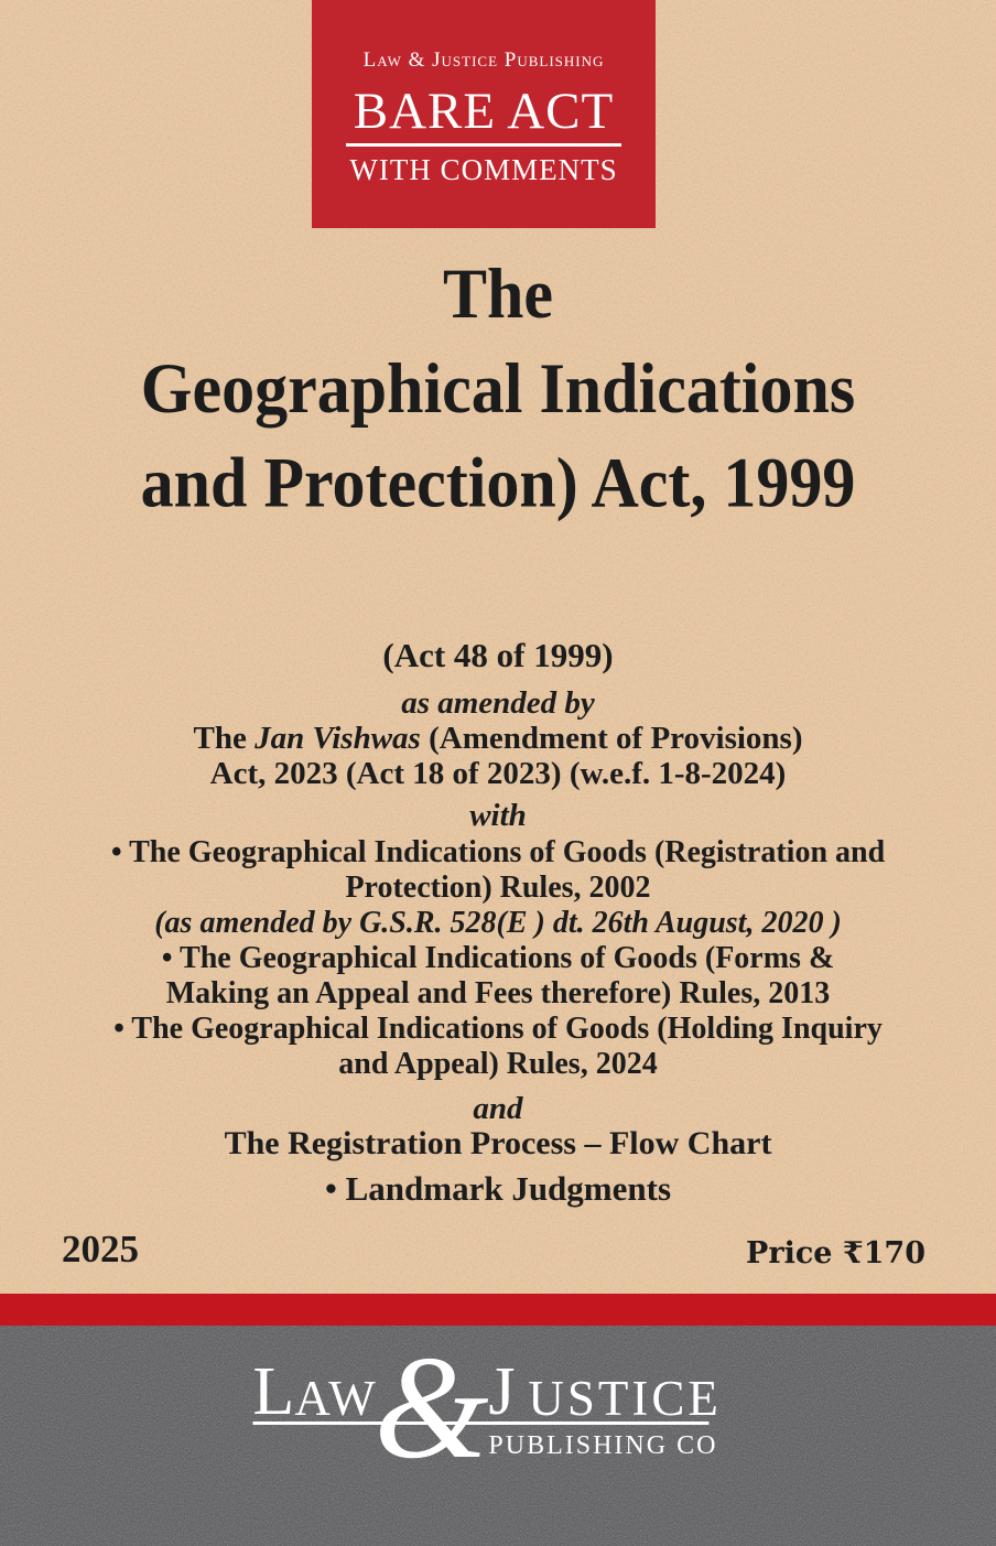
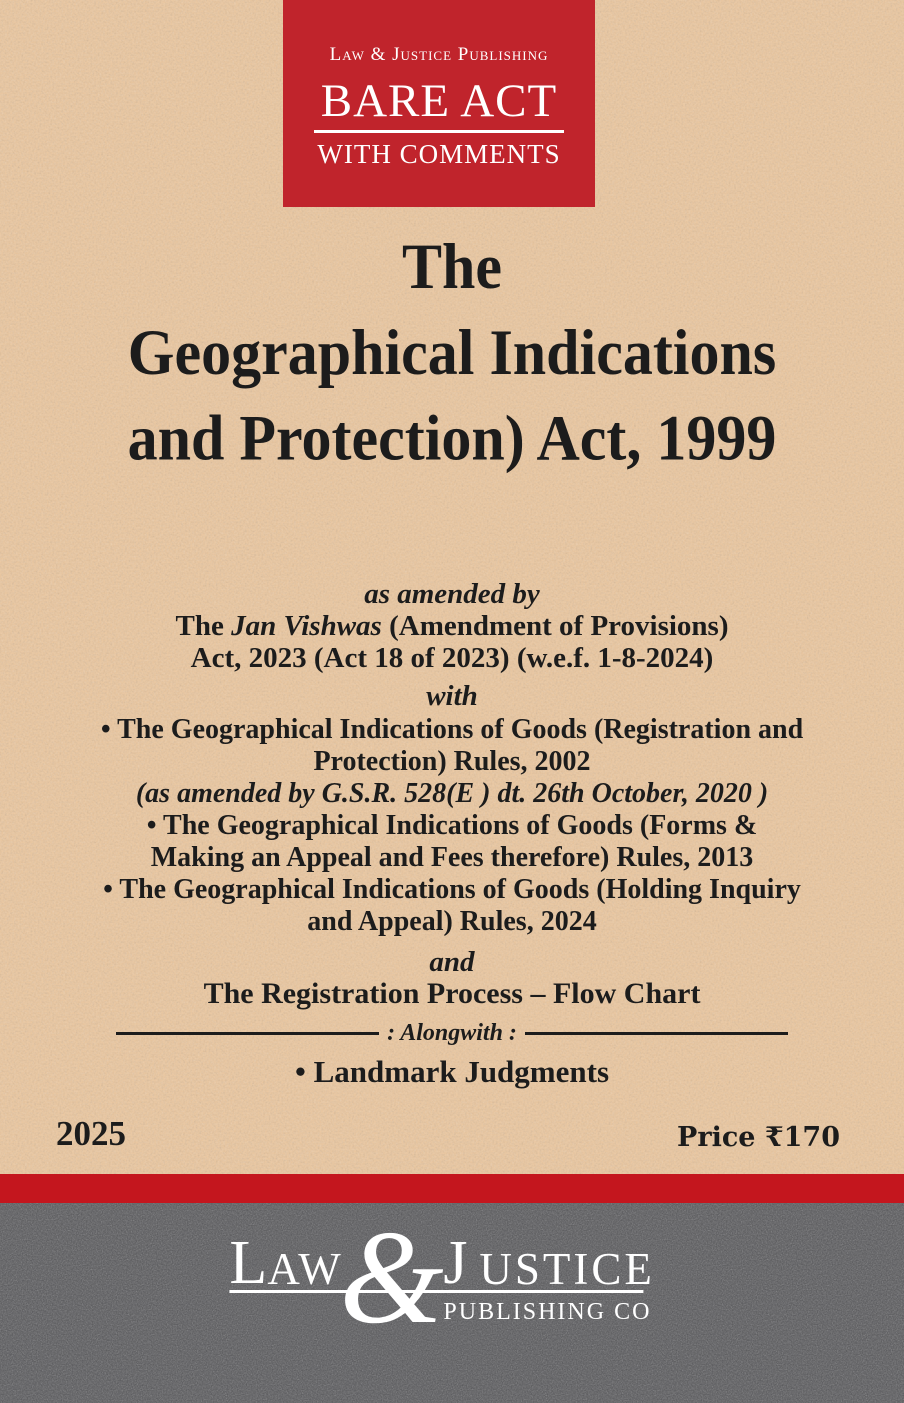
  Law & Justice Publishing
  BARE ACT
  WITH COMMENTS
  The
  Geographical Indications
  and Protection) Act, 1999
- (Act 48 of 1999)
  as amended by
  The Jan Vishwas (Amendment of Provisions)
  Act, 2023 (Act 18 of 2023) (w.e.f. 1-8-2024)
  with
  • The Geographical Indications of Goods (Registration and
  Protection) Rules, 2002
- (as amended by G.S.R. 528(E ) dt. 26th August, 2020 )
+ (as amended by G.S.R. 528(E ) dt. 26th October, 2020 )
  • The Geographical Indications of Goods (Forms &
  Making an Appeal and Fees therefore) Rules, 2013
  • The Geographical Indications of Goods (Holding Inquiry
  and Appeal) Rules, 2024
  and
  The Registration Process – Flow Chart
+ : Alongwith :
  • Landmark Judgments
  2025
  Price ₹170
  L
  AW
  &
  J
  USTICE
  PUBLISHING CO
